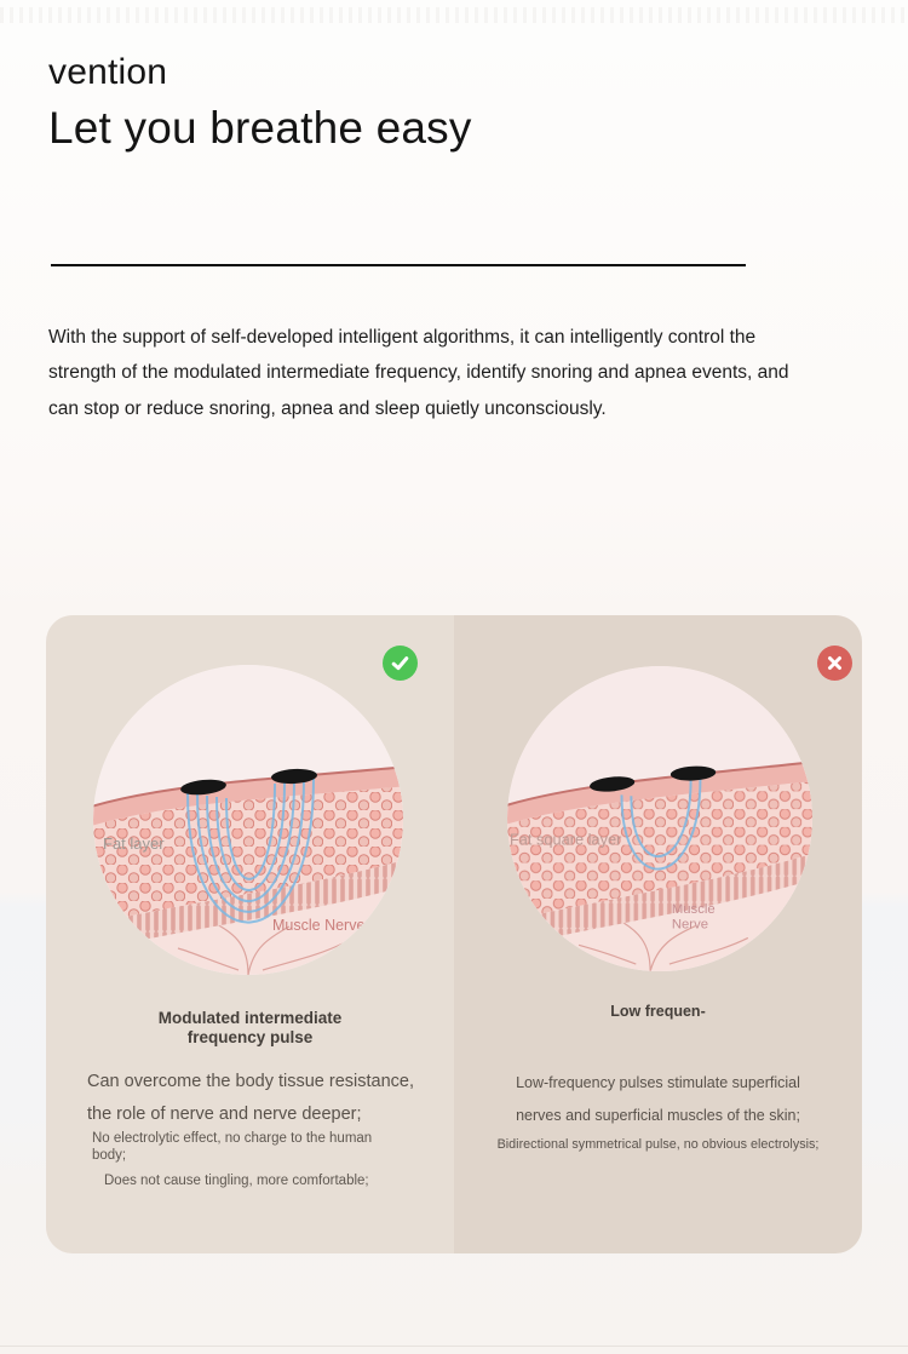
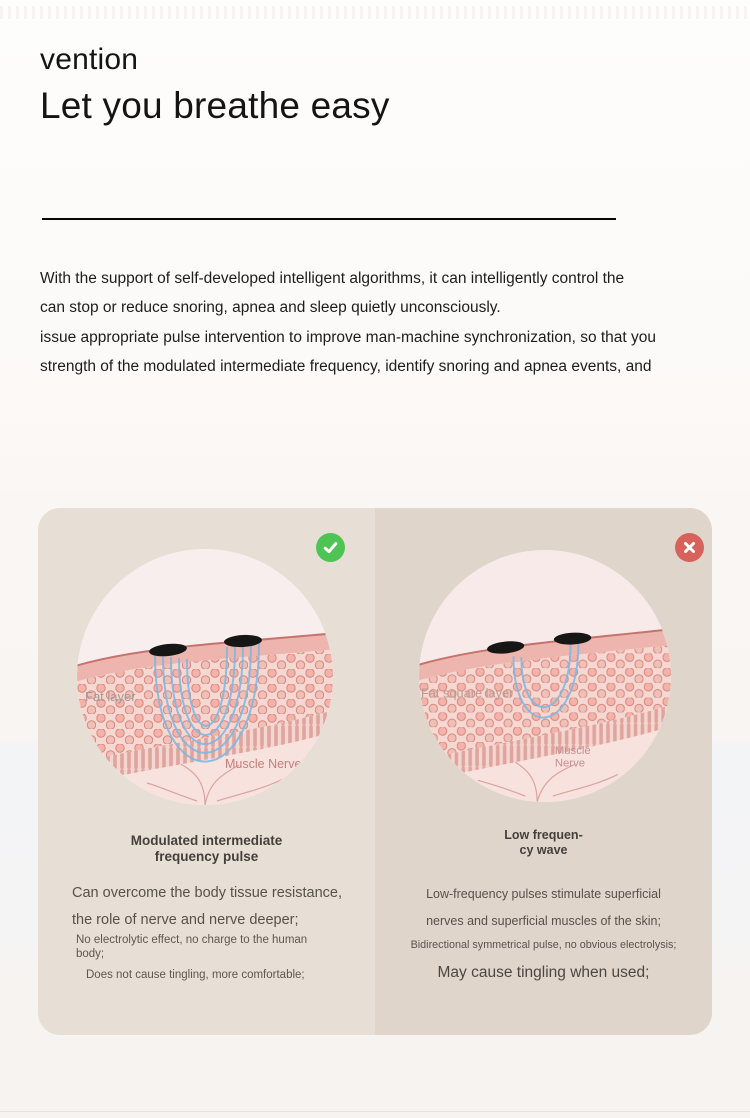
  vention
  Let you breathe easy
  With the support of self-developed intelligent algorithms, it can intelligently control the
- strength of the modulated intermediate frequency, identify snoring and apnea events, and
+ can stop or reduce snoring, apnea and sleep quietly unconsciously.
+ issue appropriate pulse intervention to improve man-machine synchronization, so that you
- can stop or reduce snoring, apnea and sleep quietly unconsciously.
+ strength of the modulated intermediate frequency, identify snoring and apnea events, and
  Fat layer
  Muscle Nerve
  Modulated intermediate
  frequency pulse
  Can overcome the body tissue resistance,
  the role of nerve and nerve deeper;
  No electrolytic effect, no charge to the human body;
  Does not cause tingling, more comfortable;
  Fat square layer
  Muscle
  Nerve
  Low frequen-
+ cy wave
  Low-frequency pulses stimulate superficial
  nerves and superficial muscles of the skin;
  Bidirectional symmetrical pulse, no obvious electrolysis;
+ May cause tingling when used;
